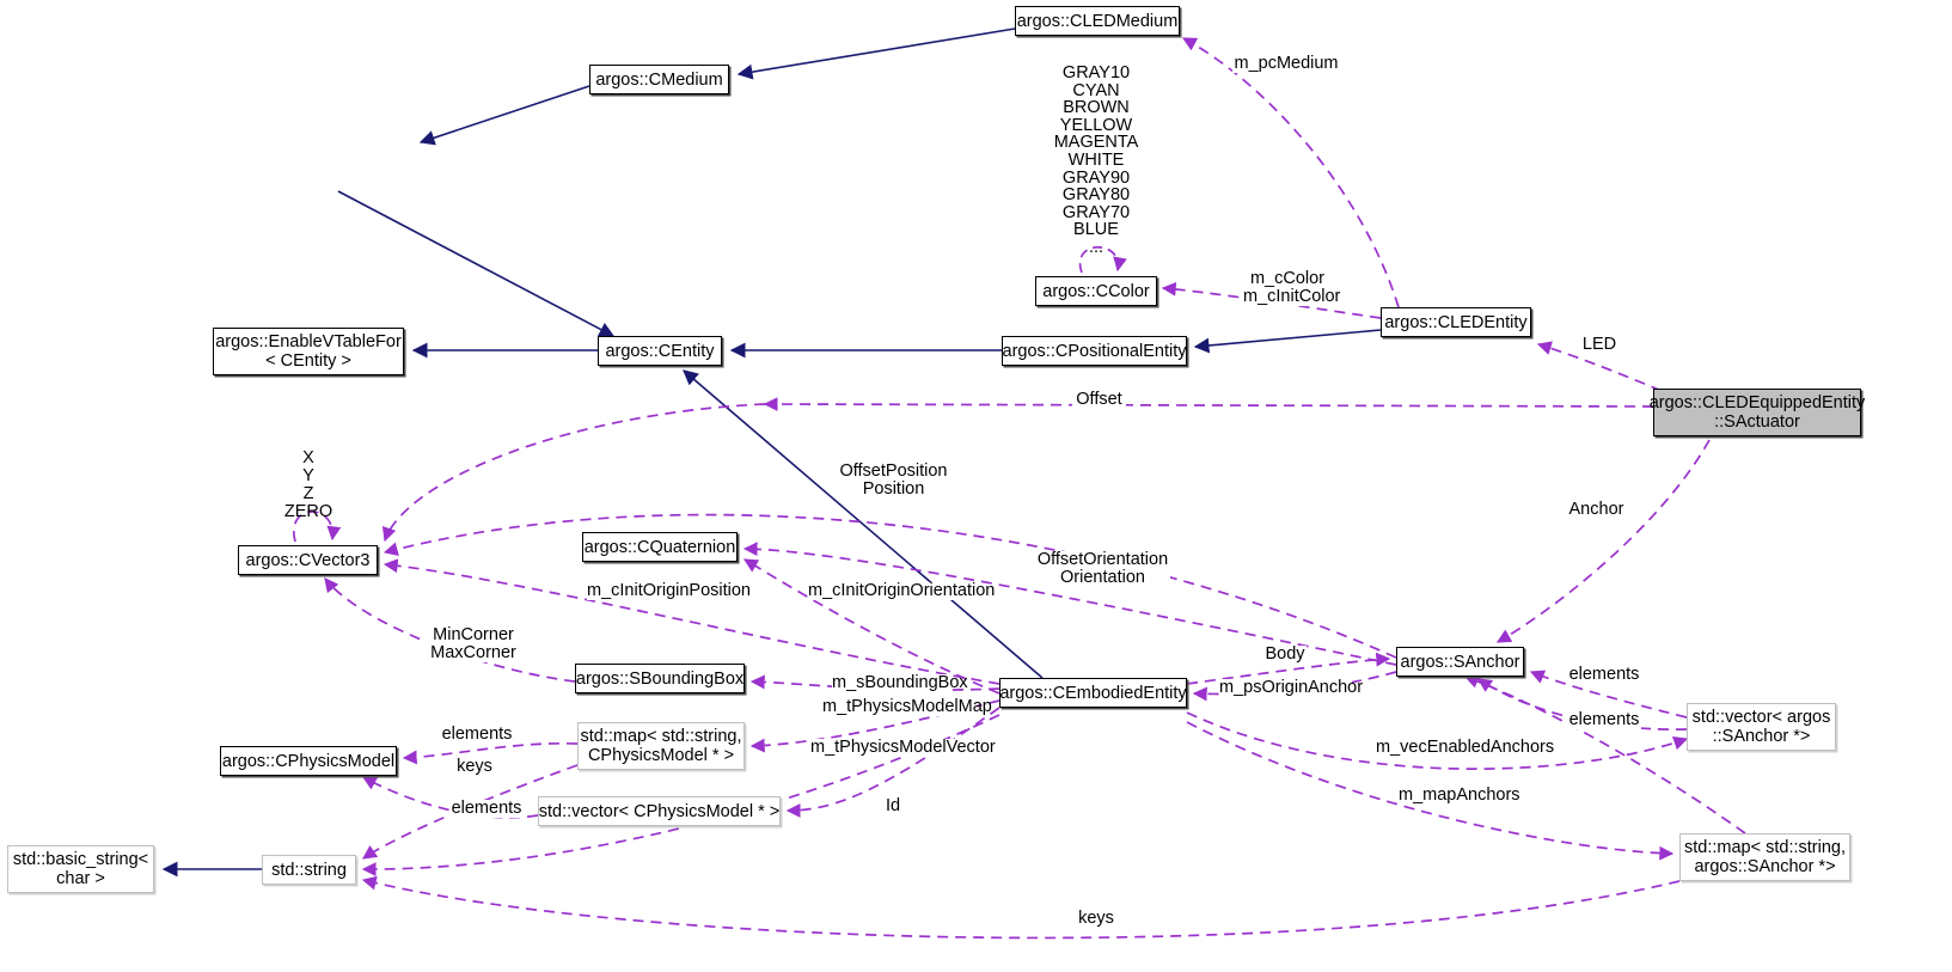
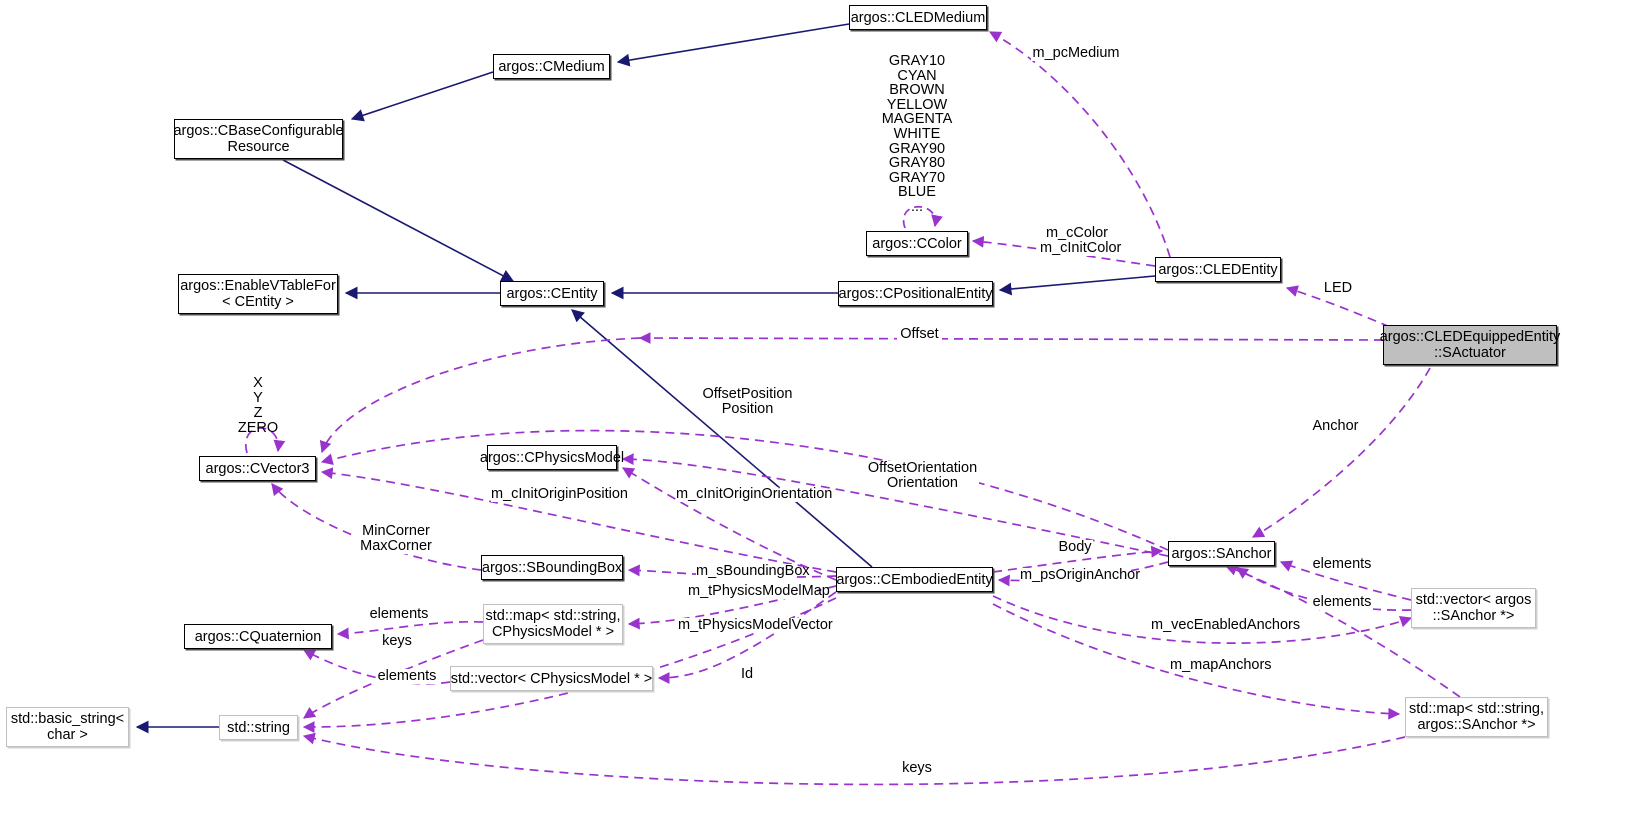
  argos::CLEDMedium
  argos::CMedium
+ argos::CBaseConfigurable
+ Resource
  argos::CColor
  argos::CLEDEntity
  argos::EnableVTableFor
  < CEntity >
  argos::CEntity
  argos::CPositionalEntity
  argos::CLEDEquippedEntity
  ::SActuator
- argos::CQuaternion
+ argos::CPhysicsModel
  argos::CVector3
  argos::SAnchor
  argos::SBoundingBox
  argos::CEmbodiedEntity
  std::vector< argos
  ::SAnchor *>
  std::map< std::string,
  CPhysicsModel * >
- argos::CPhysicsModel
+ argos::CQuaternion
  std::vector< CPhysicsModel * >
  std::basic_string<
  char >
  std::string
  std::map< std::string,
  argos::SAnchor *>
  GRAY10
  CYAN
  BROWN
  YELLOW
  MAGENTA
  WHITE
  GRAY90
  GRAY80
  GRAY70
  BLUE
  ...
  m_pcMedium
  m_cColor
  m_cInitColor
  LED
  Offset
  X
  Y
  Z
  ZERO
  OffsetPosition
  Position
  Anchor
  OffsetOrientation
  Orientation
  m_cInitOriginPosition
  m_cInitOriginOrientation
  MinCorner
  MaxCorner
  Body
  elements
  m_sBoundingBox
  m_psOriginAnchor
  m_tPhysicsModelMap
  elements
  elements
  m_tPhysicsModelVector
  m_vecEnabledAnchors
  keys
  m_mapAnchors
  elements
  Id
  keys
